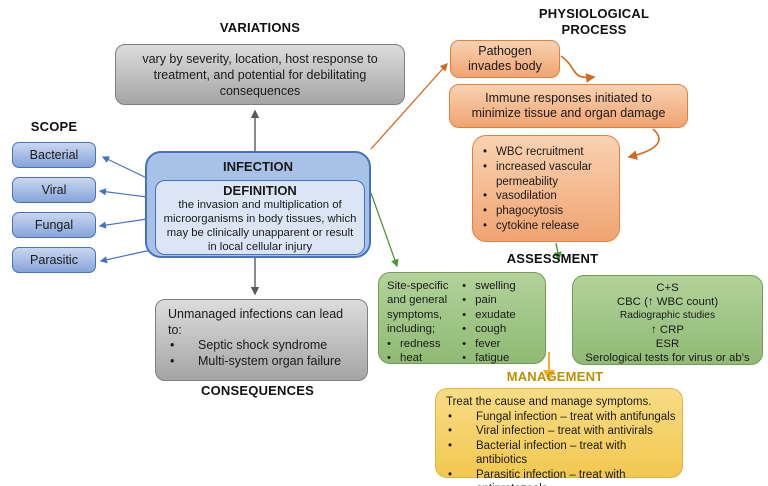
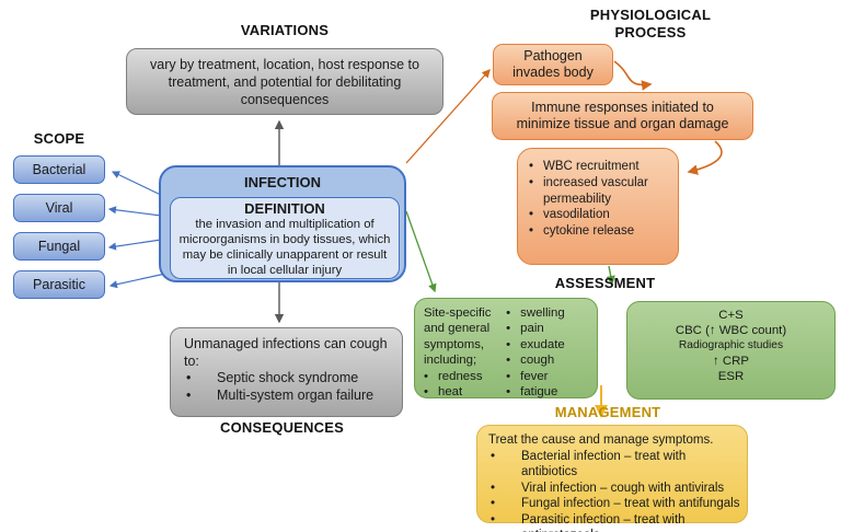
  VARIATIONS
  PHYSIOLOGICAL PROCESS
  SCOPE
  ASSESSMENT
  CONSEQUENCES
  MANAGEMENT
- vary by severity, location, host response to treatment, and potential for debilitating consequences
+ vary by treatment, location, host response to treatment, and potential for debilitating consequences
  Bacterial
  Viral
  Fungal
  Parasitic
  INFECTION
  DEFINITION
  the invasion and multiplication of microorganisms in body tissues, which may be clinically unapparent or result in local cellular injury
- Unmanaged infections can lead to:
+ Unmanaged infections can cough to:
  Septic shock syndrome
  Multi-system organ failure
  Pathogen invades body
  Immune responses initiated to minimize tissue and organ damage
  WBC recruitment
  increased vascular permeability
  vasodilation
- phagocytosis
  cytokine release
  Site-specific and general symptoms, including;
  redness
  heat
  swelling
  pain
  exudate
  cough
  fever
  fatigue
  C+S
  CBC (↑ WBC count)
  Radiographic studies
  ↑ CRP
  ESR
- Serological tests for virus or ab’s
  Treat the cause and manage symptoms.
- Fungal infection – treat with antifungals
+ Bacterial infection – treat with antibiotics
- Viral infection – treat with antivirals
+ Viral infection – cough with antivirals
- Bacterial infection – treat with antibiotics
+ Fungal infection – treat with antifungals
